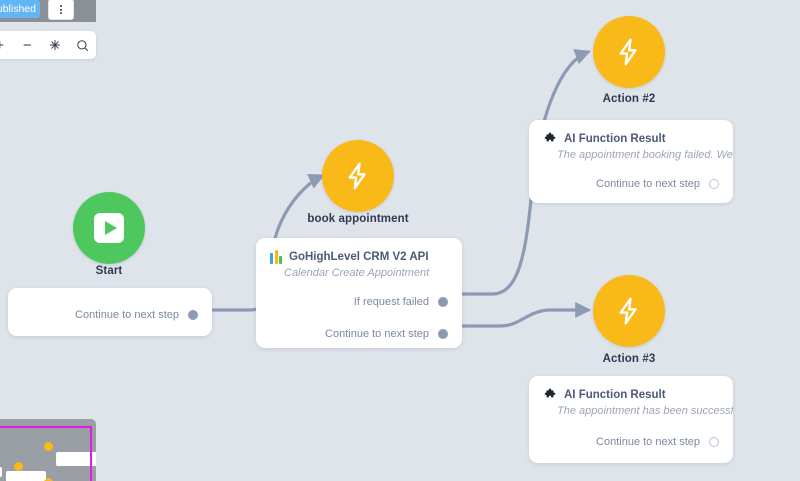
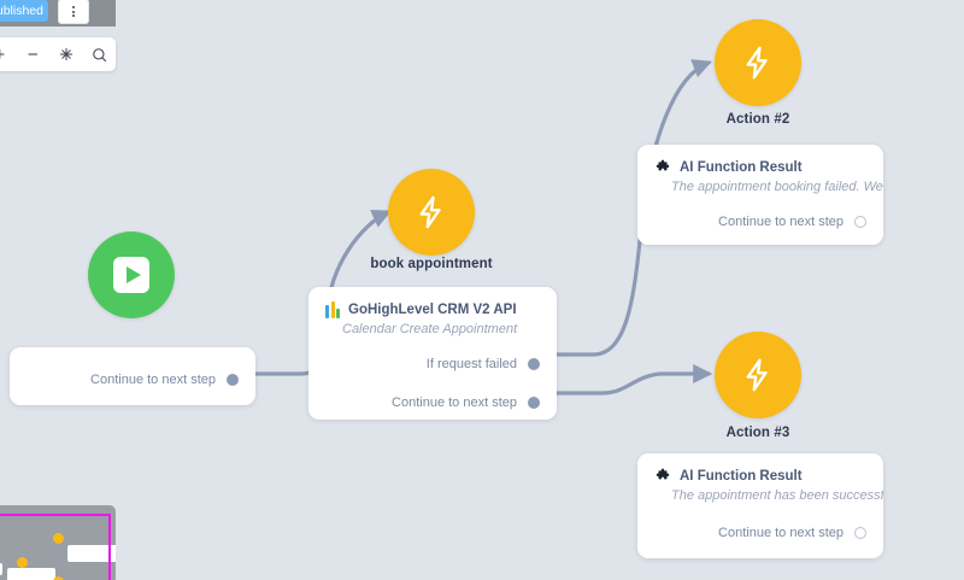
- Start
  Continue to next step
  book appointment
  GoHighLevel CRM V2 API
  Calendar Create Appointment
  If request failed
  Continue to next step
  Action #2
  AI Function Result
  The appointment booking failed. We
  Continue to next step
  Action #3
  AI Function Result
  The appointment has been successf
  Continue to next step
  blished
  −
